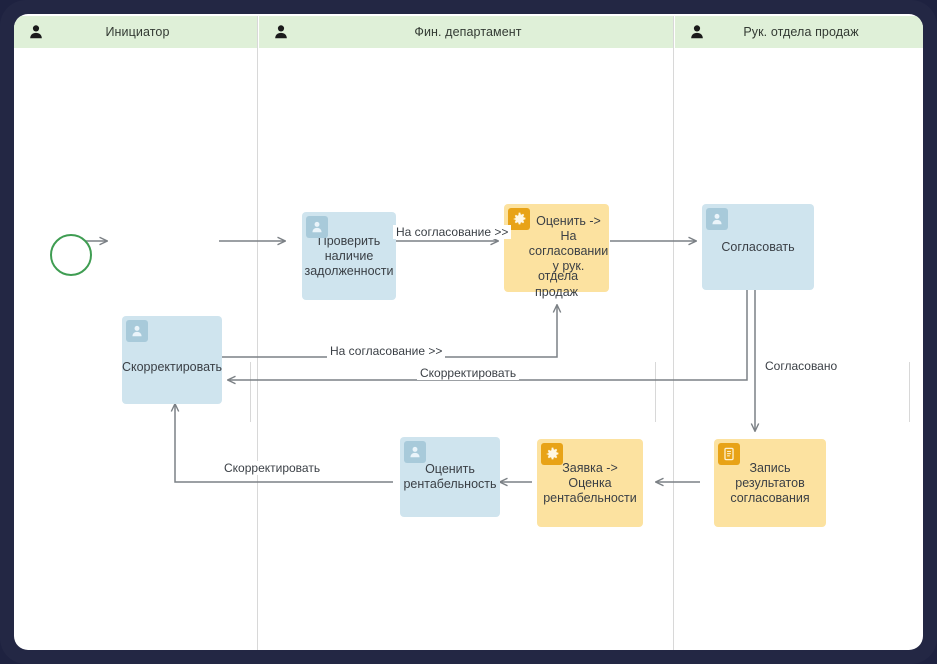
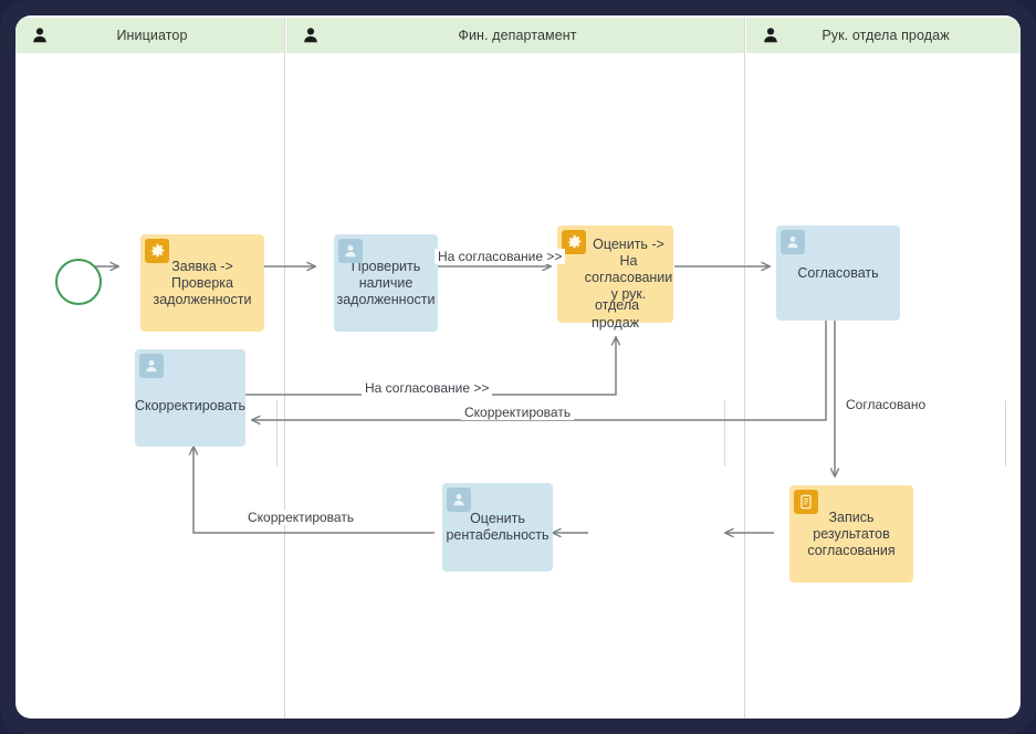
  Инициатор
  Фин. департамент
  Рук. отдела продаж
+ Заявка -> Проверка задолженности
  Проверить наличие задолженности
  Оценить -> На согласовании у рук.
  отдела
  продаж
  Согласовать
  Скорректировать
  Запись результатов согласования
- Заявка -> Оценка рентабельности
  Оценить рентабельность
  На согласование >>
  На согласование >>
  Скорректировать
  Согласовано
  Скорректировать
